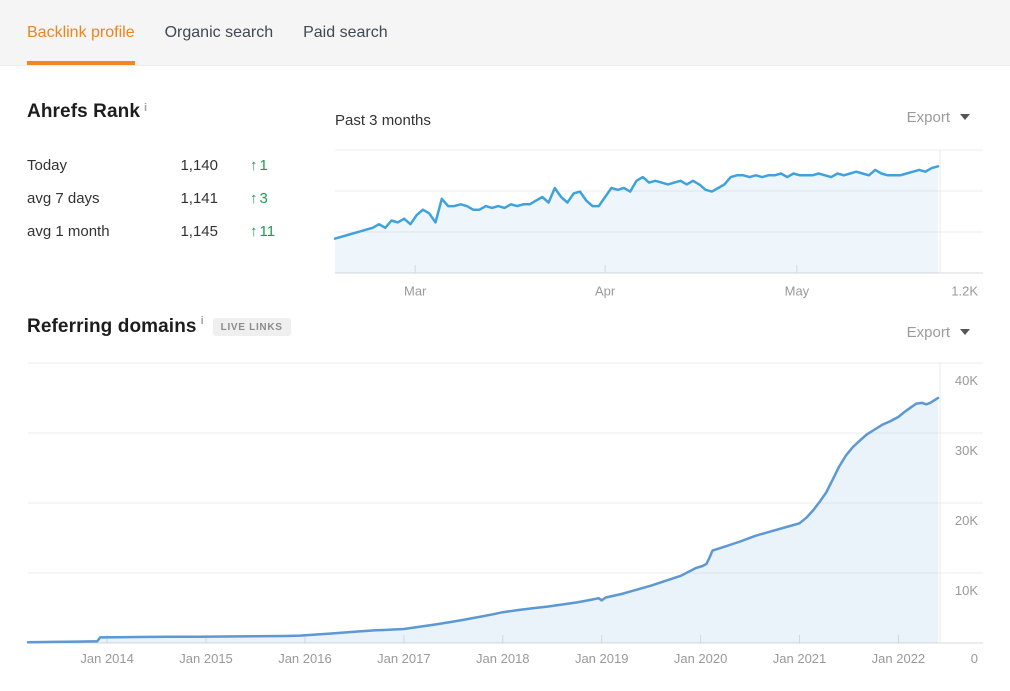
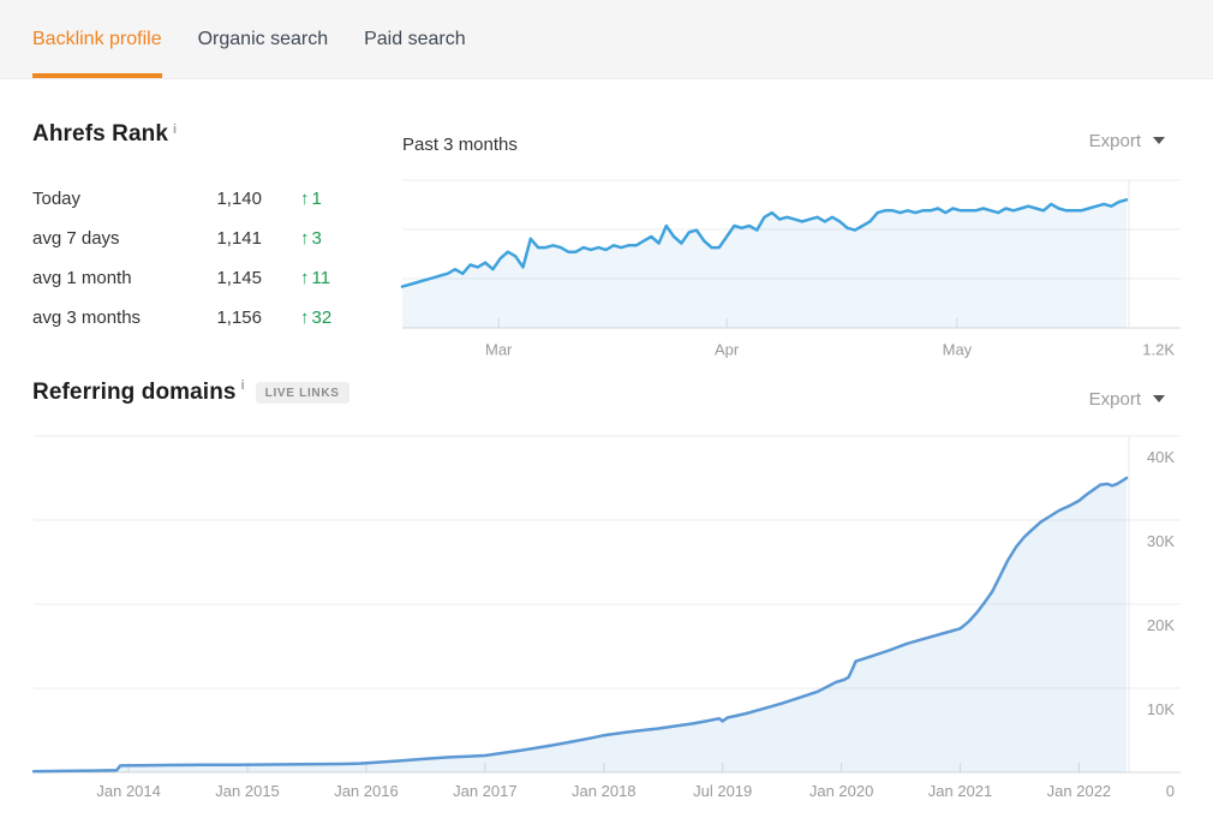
  Backlink profile
  Organic search
  Paid search
  Ahrefs Rank i
  Today
  1,140
  ↑1
  avg 7 days
  1,141
  ↑3
  avg 1 month
  1,145
  ↑11
+ avg 3 months
+ 1,156
+ ↑32
  Past 3 months
  Export
  Mar
  Apr
  May
  1.2K
  Referring domains
  i
  LIVE LINKS
  Export
  40K
  30K
  20K
  10K
  0
  Jan 2014
  Jan 2015
  Jan 2016
  Jan 2017
  Jan 2018
- Jan 2019
+ Jul 2019
  Jan 2020
  Jan 2021
  Jan 2022
